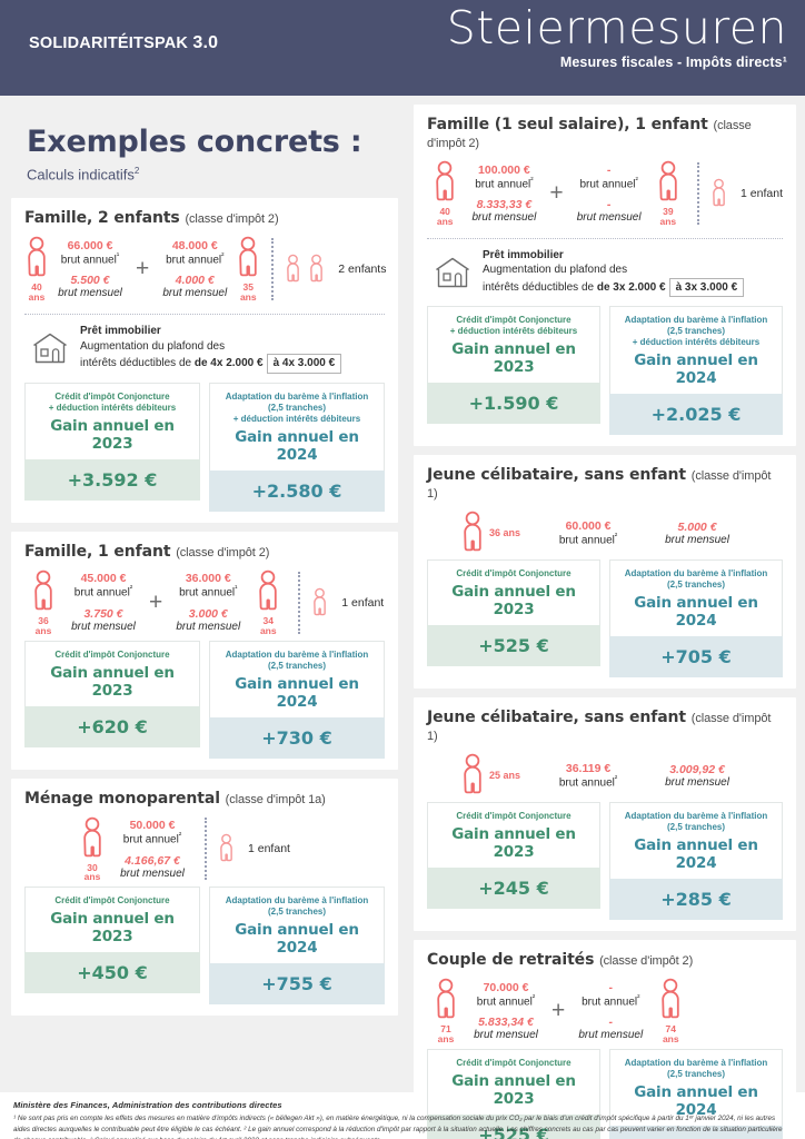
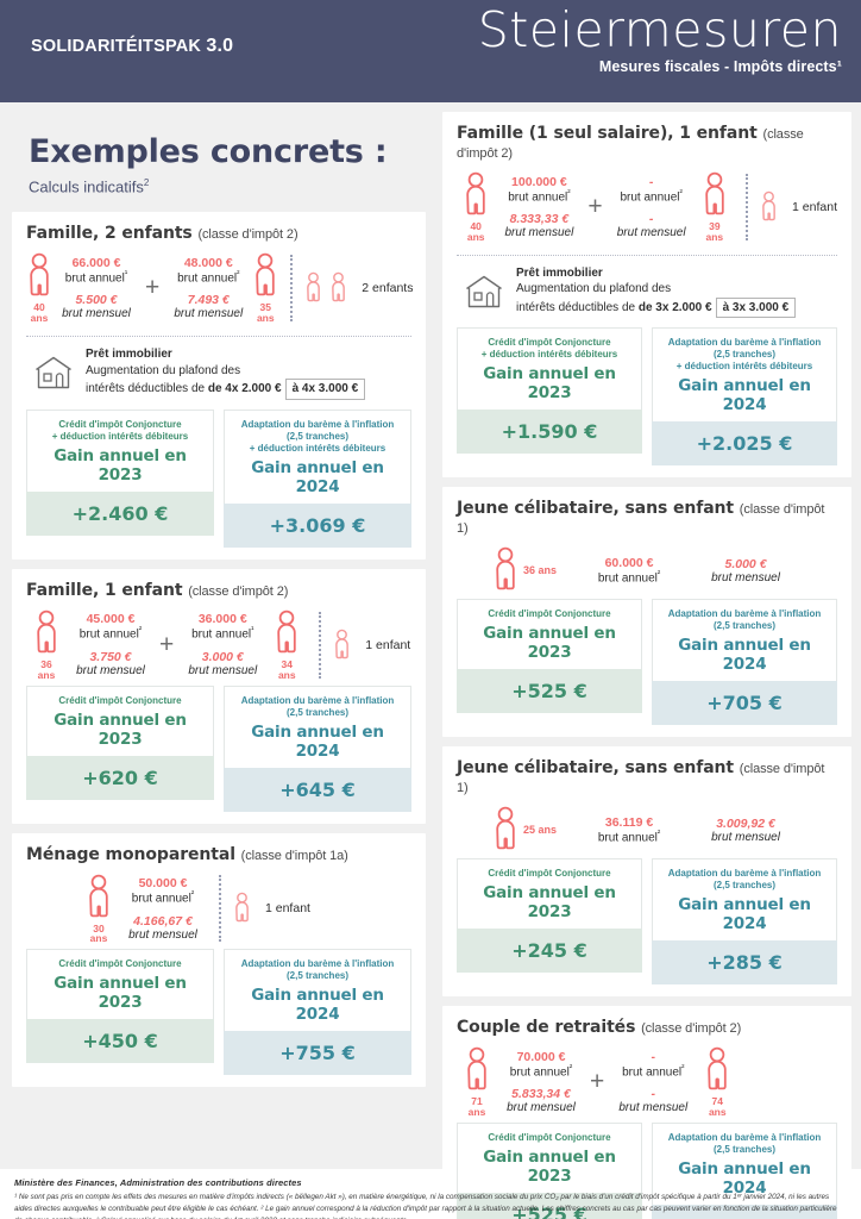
  SOLIDARITÉITSPAK 3.0
  Steiermesuren
  Mesures fiscales - Impôts directs¹
  Exemples concrets :
  Calculs indicatifs2
  Famille, 2 enfants (classe d'impôt 2)
  40
  ans
  66.000 €
  brut annuel
  5.500 €
  brut mensuel
  +
  48.000 €
  brut annuel
- 4.000 €
+ 7.493 €
  brut mensuel
  35
  ans
  2 enfants
  Prêt immobilier
  Augmentation du plafond des
  intérêts déductibles de de 4x 2.000 € à 4x 3.000 €
  Crédit d'impôt Conjoncture
  + déduction intérêts débiteurs
  Gain annuel en 2023
- +3.592 €
+ +2.460 €
  Adaptation du barème à l'inflation
  (2,5 tranches)
  + déduction intérêts débiteurs
  Gain annuel en 2024
- +2.580 €
+ +3.069 €
  Famille, 1 enfant (classe d'impôt 2)
  36
  ans
  45.000 €
  brut annuel
  3.750 €
  brut mensuel
  +
  36.000 €
  brut annuel
  3.000 €
  brut mensuel
  34
  ans
  1 enfant
  Crédit d'impôt Conjoncture
  Gain annuel en 2023
  +620 €
  Adaptation du barème à l'inflation
  (2,5 tranches)
  Gain annuel en 2024
- +730 €
+ +645 €
  Ménage monoparental (classe d'impôt 1a)
  30
  ans
  50.000 €
  brut annuel
  4.166,67 €
  brut mensuel
  1 enfant
  Crédit d'impôt Conjoncture
  Gain annuel en 2023
  +450 €
  Adaptation du barème à l'inflation
  (2,5 tranches)
  Gain annuel en 2024
  +755 €
  Famille (1 seul salaire), 1 enfant (classe d'impôt 2)
  40
  ans
  100.000 €
  brut annuel
  8.333,33 €
  brut mensuel
  +
  -
  brut annuel
  -
  brut mensuel
  39
  ans
  1 enfant
  Prêt immobilier
  Augmentation du plafond des
  intérêts déductibles de de 3x 2.000 € à 3x 3.000 €
  Crédit d'impôt Conjoncture
  + déduction intérêts débiteurs
  Gain annuel en 2023
  +1.590 €
  Adaptation du barème à l'inflation
  (2,5 tranches)
  + déduction intérêts débiteurs
  Gain annuel en 2024
  +2.025 €
  Jeune célibataire, sans enfant (classe d'impôt 1)
  36 ans
  60.000 €
  brut annuel
  5.000 €
  brut mensuel
  Crédit d'impôt Conjoncture
  Gain annuel en 2023
  +525 €
  Adaptation du barème à l'inflation
  (2,5 tranches)
  Gain annuel en 2024
  +705 €
  Jeune célibataire, sans enfant (classe d'impôt 1)
  25 ans
  36.119 €
  brut annuel
  3.009,92 €
  brut mensuel
  Crédit d'impôt Conjoncture
  Gain annuel en 2023
  +245 €
  Adaptation du barème à l'inflation
  (2,5 tranches)
  Gain annuel en 2024
  +285 €
  Couple de retraités (classe d'impôt 2)
  71
  ans
  70.000 €
  brut annuel
  5.833,34 €
  brut mensuel
  +
  -
  brut annuel
  -
  brut mensuel
  74
  ans
  Crédit d'impôt Conjoncture
  Gain annuel en 2023
  +525 €
  Adaptation du barème à l'inflation
  (2,5 tranches)
  Gain annuel en 2024
  Ministère des Finances, Administration des contributions directes
